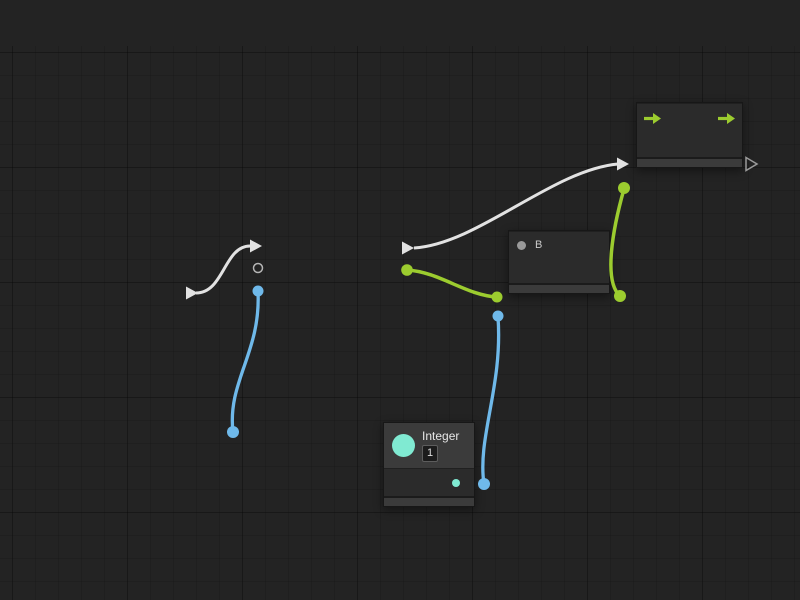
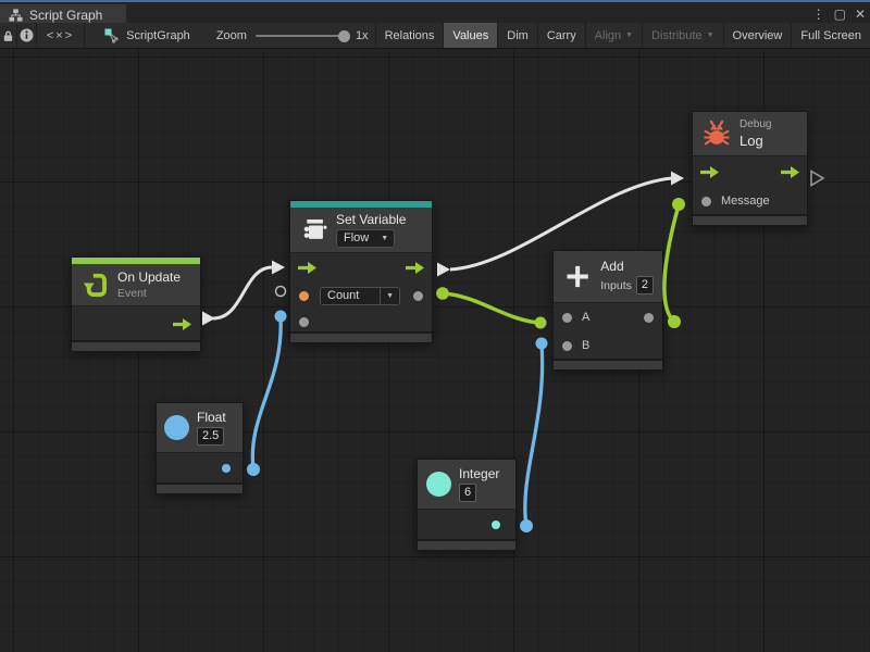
+ Script Graph
+ ⋮
+ ▢
+ ✕
+ <×>
+ ScriptGraph
+ Zoom
+ 1x
+ Relations
+ Values
+ Dim
+ Carry
+ Align
+ Distribute
+ Overview
+ Full Screen
+ On Update
+ Event
+ Set Variable
+ Flow
+ Count
+ Add
+ Inputs
+ 2
+ A
  B
+ Debug
+ Log
+ Message
+ Float
+ 2.5
  Integer
- 1
+ 6
